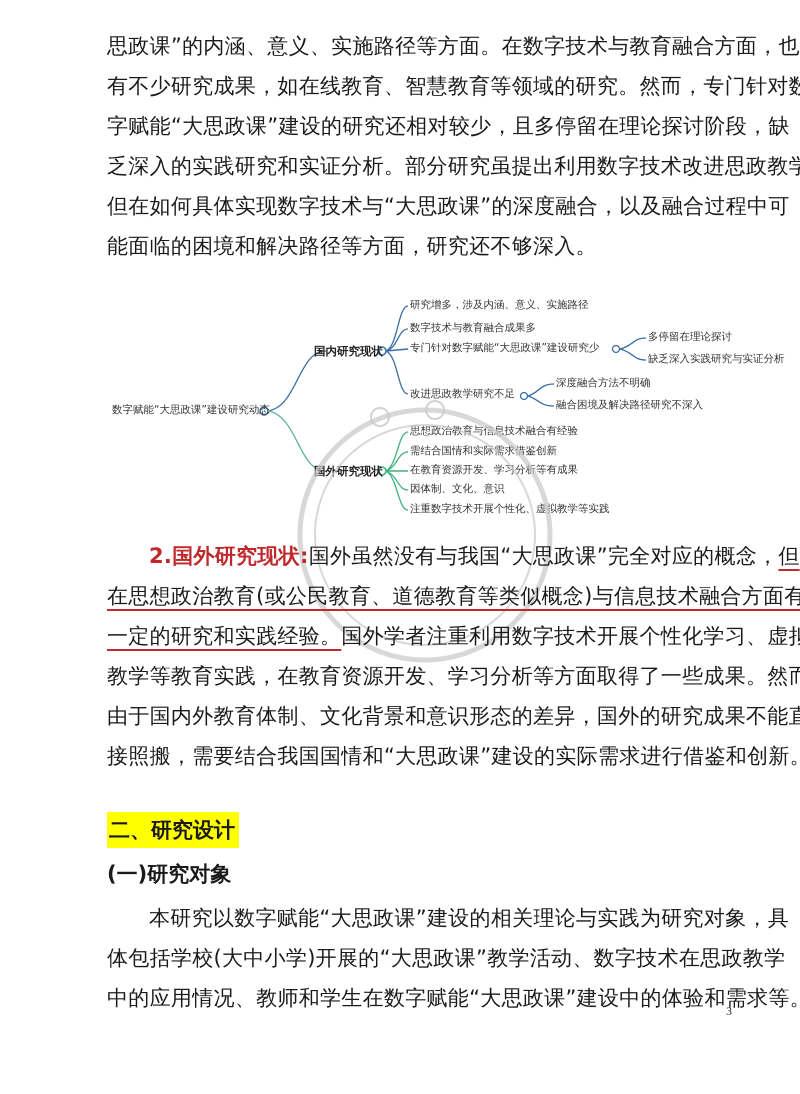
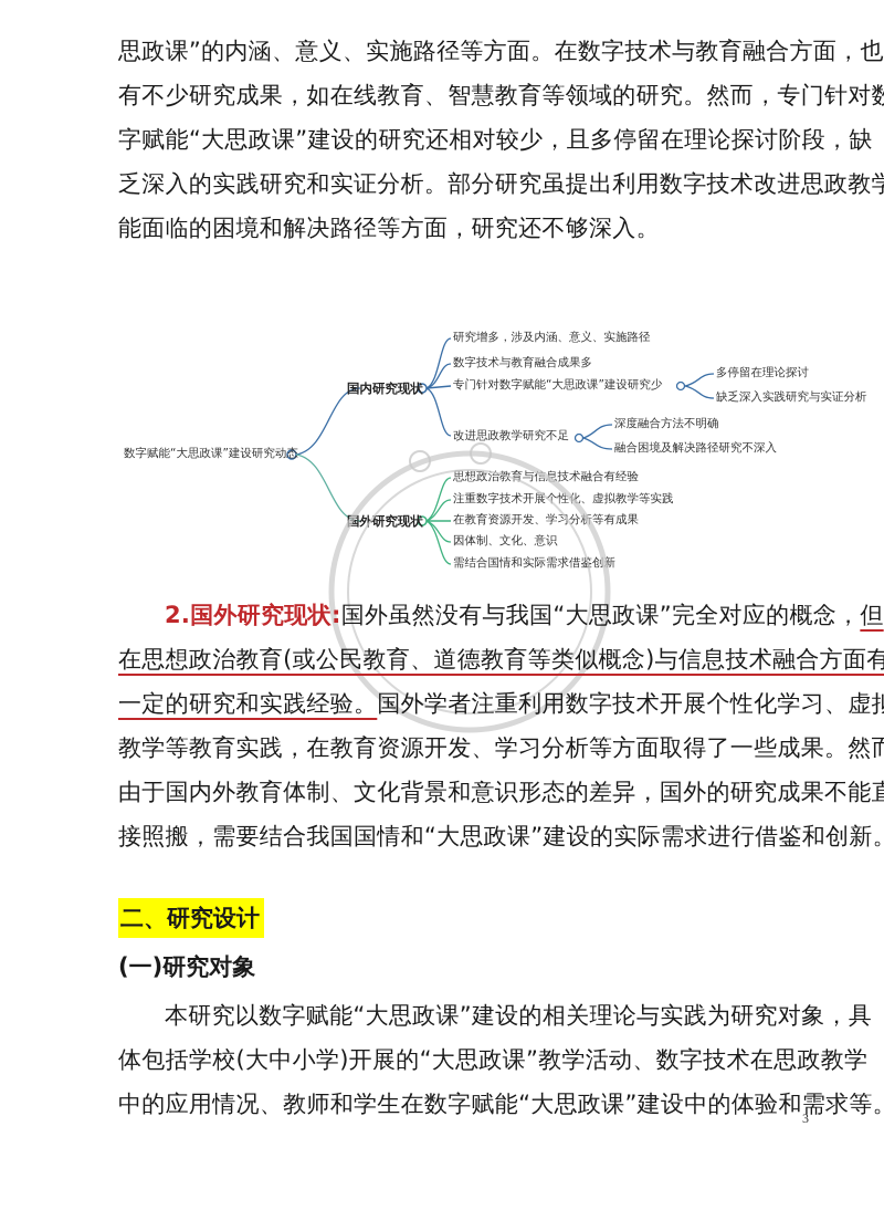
  思政课”的内涵、意义、实施路径等方面。在数字技术与教育融合方面，也
  有不少研究成果，如在线教育、智慧教育等领域的研究。然而，专门针对数
  字赋能“大思政课”建设的研究还相对较少，且多停留在理论探讨阶段，缺
  乏深入的实践研究和实证分析。部分研究虽提出利用数字技术改进思政教学
- 但在如何具体实现数字技术与“大思政课”的深度融合，以及融合过程中可
  能面临的困境和解决路径等方面，研究还不够深入。
  数字赋能“大思政课”建设研究动态
  国内研究现状
  国外研究现状
  研究增多，涉及内涵、意义、实施路径
  数字技术与教育融合成果多
  专门针对数字赋能“大思政课”建设研究少
  改进思政教学研究不足
  多停留在理论探讨
  缺乏深入实践研究与实证分析
  深度融合方法不明确
  融合困境及解决路径研究不深入
  思想政治教育与信息技术融合有经验
- 需结合国情和实际需求借鉴创新
+ 注重数字技术开展个性化、虚拟教学等实践
  在教育资源开发、学习分析等有成果
  因体制、文化、意识
- 注重数字技术开展个性化、虚拟教学等实践
+ 需结合国情和实际需求借鉴创新
  2.国外研究现状:国外虽然没有与我国“大思政课”完全对应的概念，但
  在思想政治教育(或公民教育、道德教育等类似概念)与信息技术融合方面有
  一定的研究和实践经验。国外学者注重利用数字技术开展个性化学习、虚拟
  教学等教育实践，在教育资源开发、学习分析等方面取得了一些成果。然而
  由于国内外教育体制、文化背景和意识形态的差异，国外的研究成果不能直
  接照搬，需要结合我国国情和“大思政课”建设的实际需求进行借鉴和创新
  二、研究设计
  (一)研究对象
  本研究以数字赋能“大思政课”建设的相关理论与实践为研究对象，具
  体包括学校(大中小学)开展的“大思政课”教学活动、数字技术在思政教学
  中的应用情况、教师和学生在数字赋能“大思政课”建设中的体验和需求等
  3
